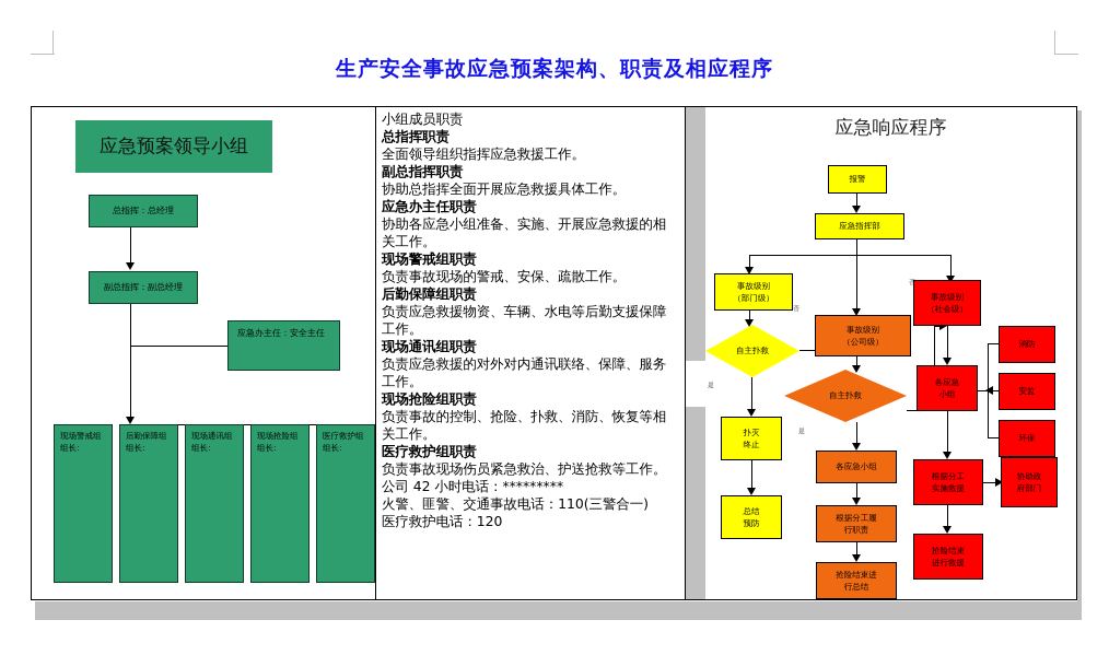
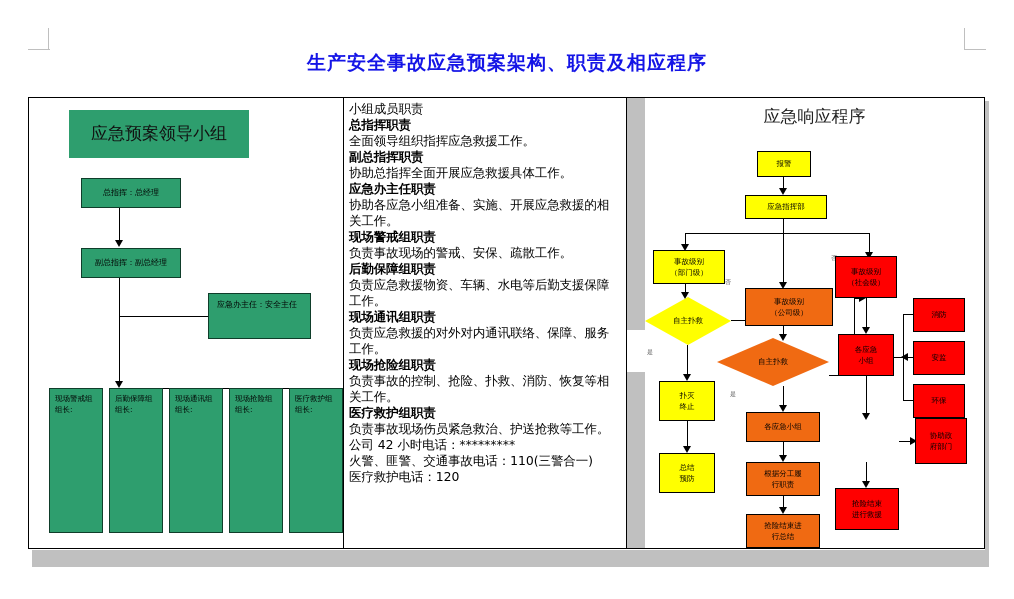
  生产安全事故应急预案架构、职责及相应程序
  应急预案领导小组
  总指挥：总经理
  副总指挥：副总经理
  应急办主任：安全主任
  现场警戒组
  组长:
  后勤保障组
  组长:
  现场通讯组
  组长:
  现场抢险组
  组长:
  医疗救护组
  组长:
  小组成员职责
  总指挥职责
  全面领导组织指挥应急救援工作。
  副总指挥职责
  协助总指挥全面开展应急救援具体工作。
  应急办主任职责
  协助各应急小组准备、实施、开展应急救援的相关工作。
  现场警戒组职责
  负责事故现场的警戒、安保、疏散工作。
  后勤保障组职责
  负责应急救援物资、车辆、水电等后勤支援保障工作。
  现场通讯组职责
  负责应急救援的对外对内通讯联络、保障、服务工作。
  现场抢险组职责
  负责事故的控制、抢险、扑救、消防、恢复等相关工作。
  医疗救护组职责
  负责事故现场伤员紧急救治、护送抢救等工作。
  公司 42 小时电话：*********
  火警、匪警、交通事故电话：110(三警合一)
  医疗救护电话：120
  应急响应程序
  报警
  应急指挥部
  事故级别
  （部门级）
  自主扑救
  扑灭
  终止
  总结
  预防
  事故级别
  （公司级）
  自主扑救
  各应急小组
  根据分工履
  行职责
  抢险结束进
  行总结
  事故级别
  （社会级）
  各应急
  小组
  消防
  安监
  环保
- 根据分工
- 实施救援
  协助政
  府部门
  抢险结束
  进行救援
